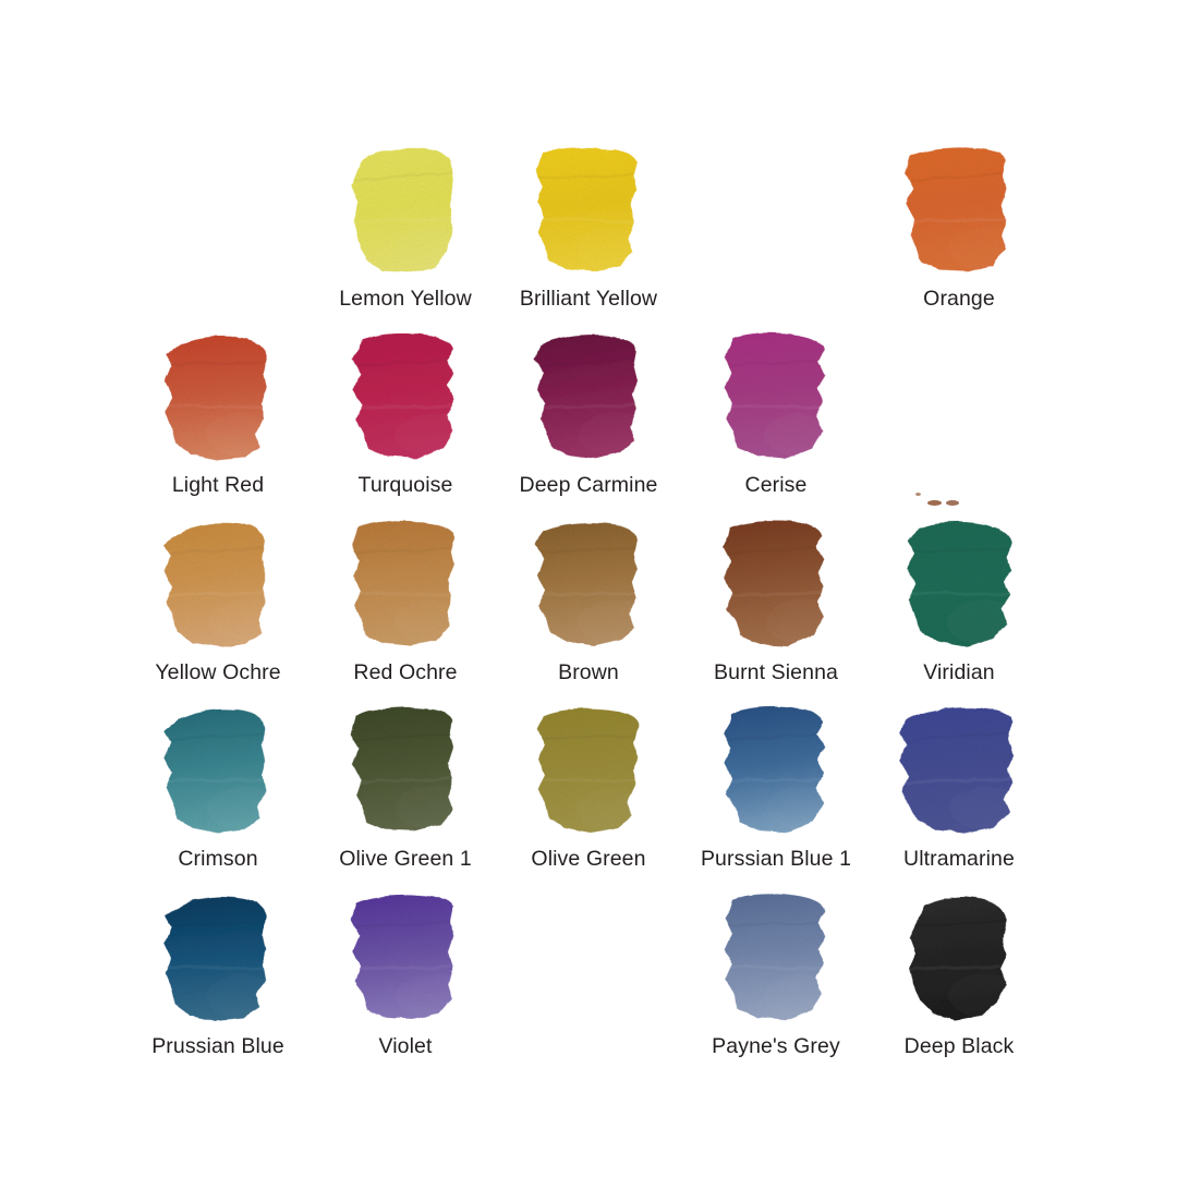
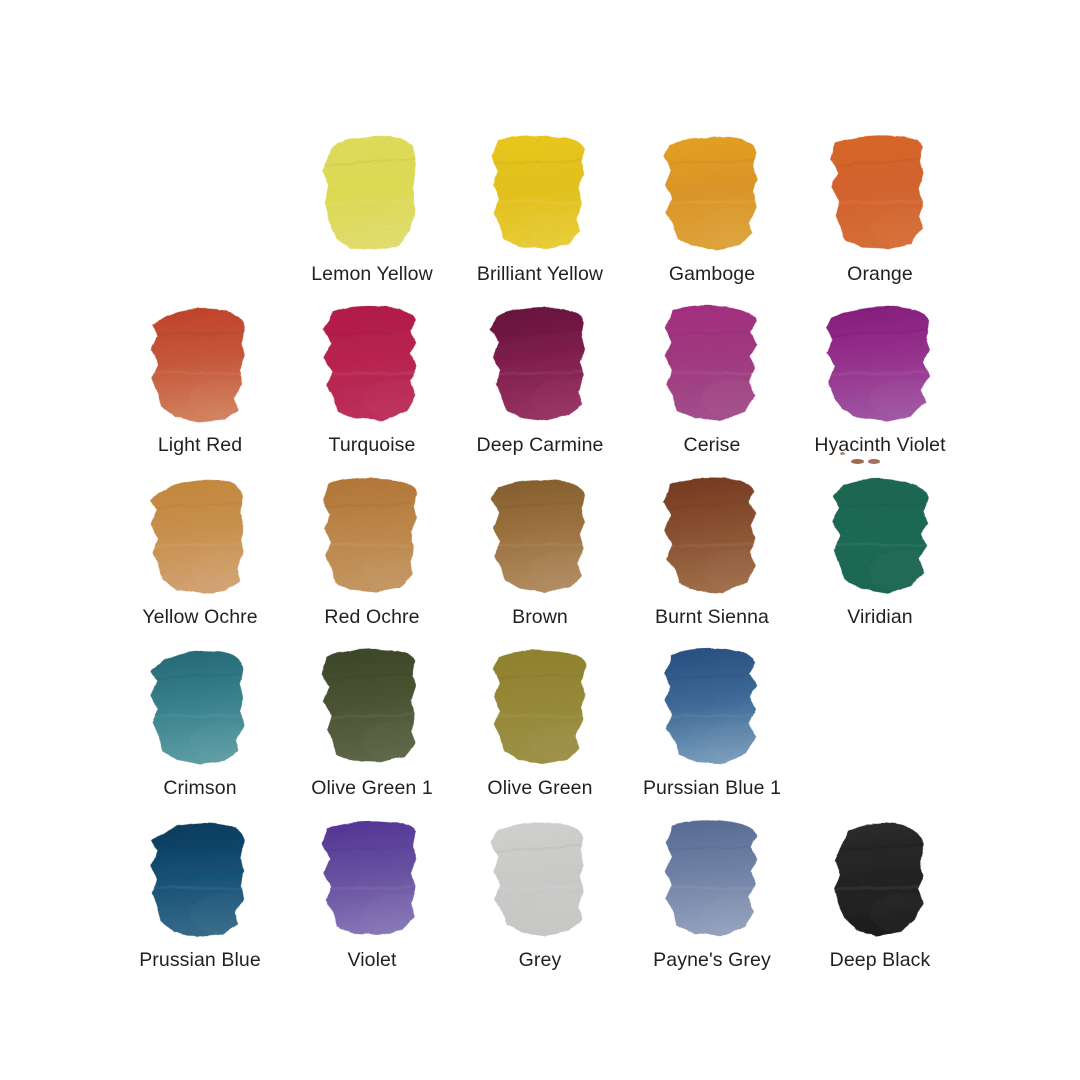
  Lemon Yellow
  Brilliant Yellow
+ Gamboge
  Orange
  Light Red
  Turquoise
  Deep Carmine
  Cerise
+ Hyacinth Violet
  Yellow Ochre
  Red Ochre
  Brown
  Burnt Sienna
  Viridian
  Crimson
  Olive Green 1
  Olive Green
  Purssian Blue 1
- Ultramarine
  Prussian Blue
  Violet
+ Grey
  Payne's Grey
  Deep Black
